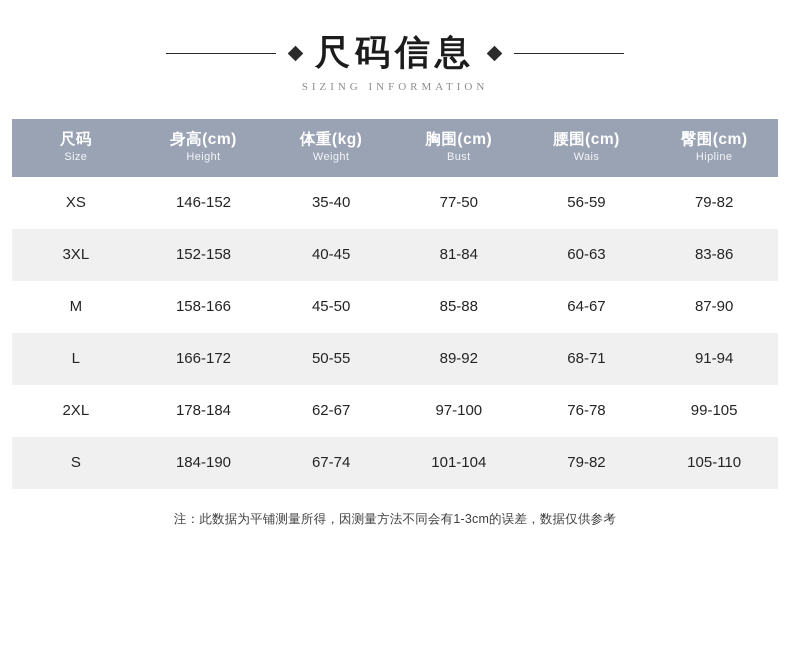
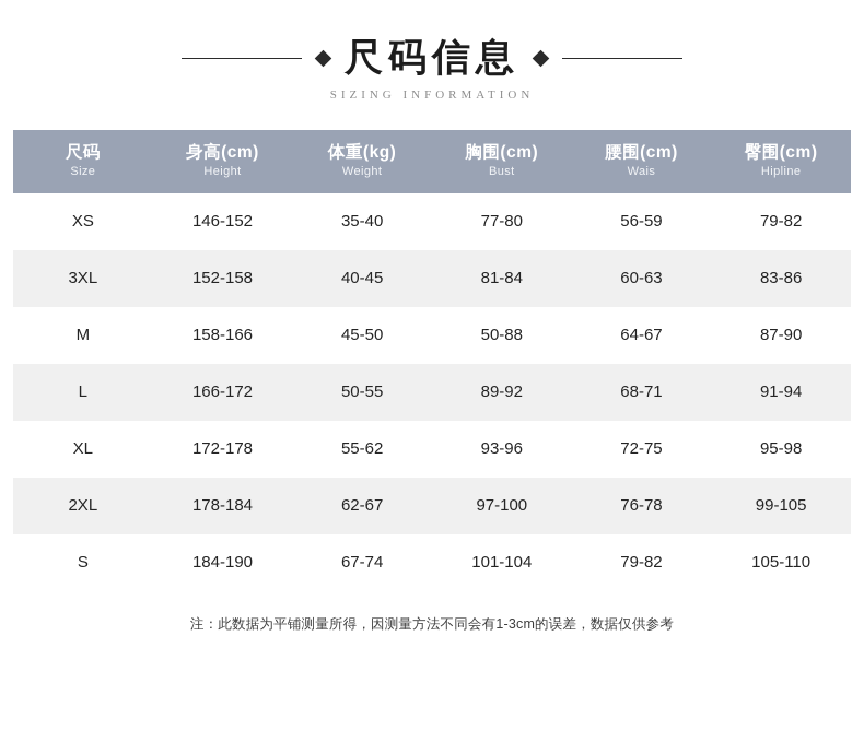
  尺码信息
  SIZING INFORMATION
  尺码 Size	身高(cm) Height	体重(kg) Weight	胸围(cm) Bust	腰围(cm) Wais	臀围(cm) Hipline
- XS	146-152	35-40	77-50	56-59	79-82
+ XS	146-152	35-40	77-80	56-59	79-82
  3XL	152-158	40-45	81-84	60-63	83-86
- M	158-166	45-50	85-88	64-67	87-90
+ M	158-166	45-50	50-88	64-67	87-90
  L	166-172	50-55	89-92	68-71	91-94
+ XL	172-178	55-62	93-96	72-75	95-98
  2XL	178-184	62-67	97-100	76-78	99-105
  S	184-190	67-74	101-104	79-82	105-110
  注：此数据为平铺测量所得，因测量方法不同会有1-3cm的误差，数据仅供参考
